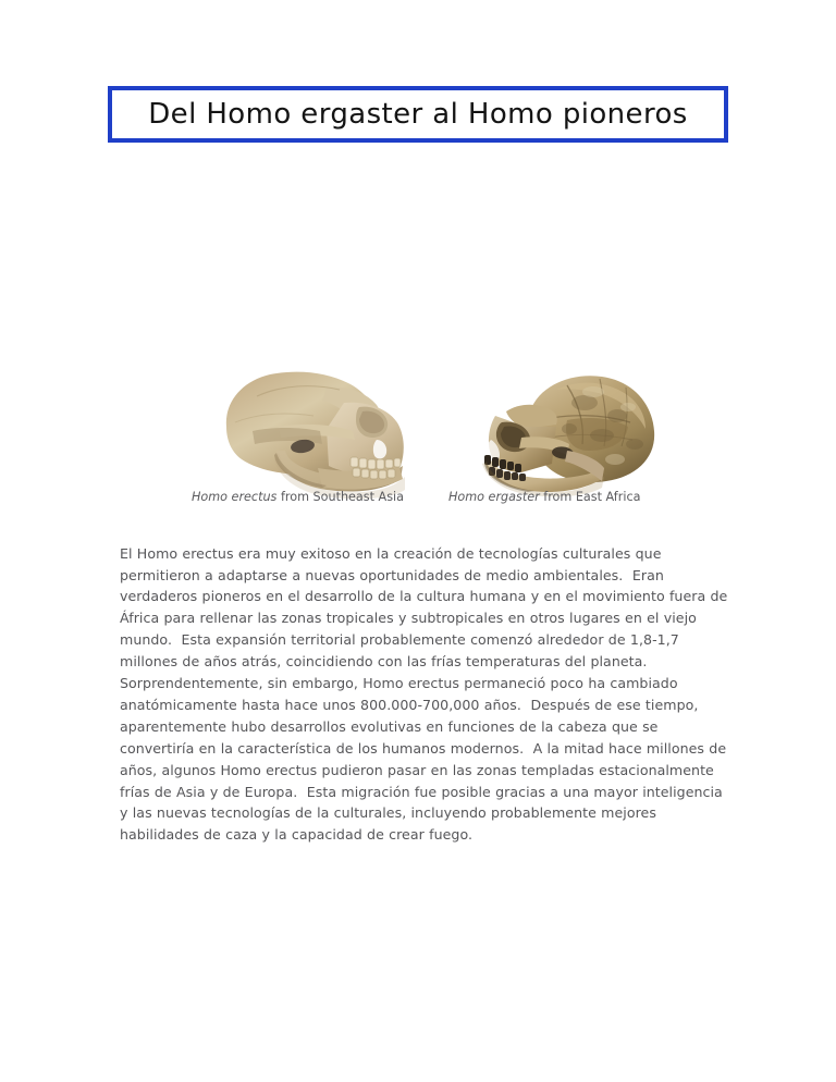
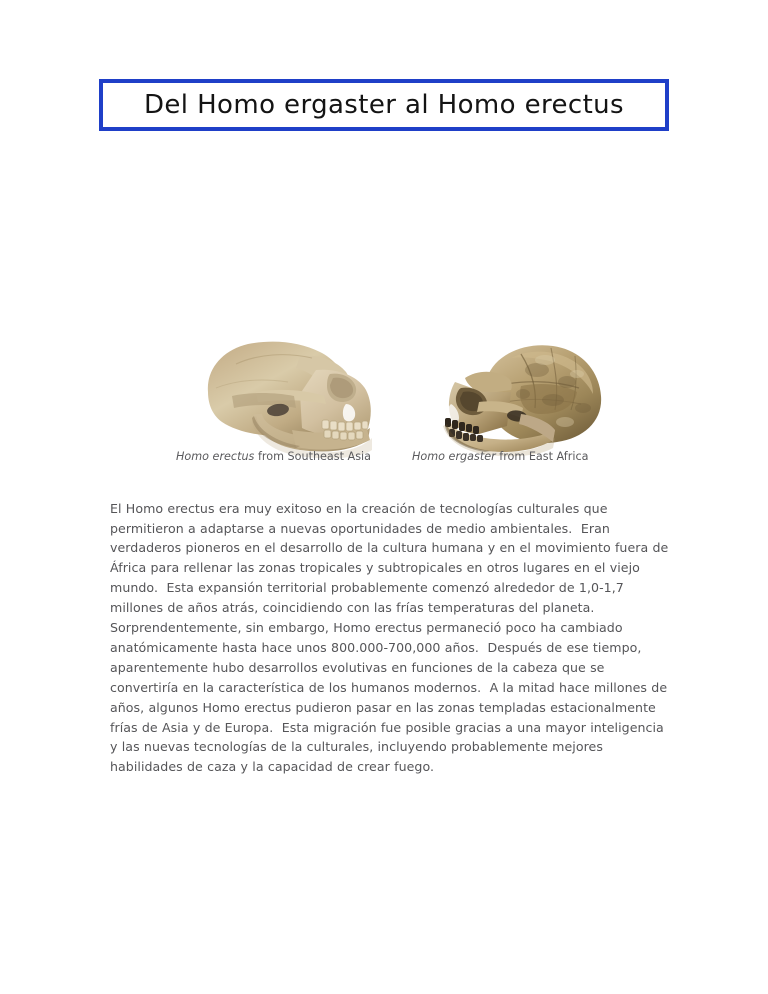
- Del Homo ergaster al Homo pioneros
+ Del Homo ergaster al Homo erectus
  Homo erectus from Southeast Asia
  Homo ergaster from East Africa
- El Homo erectus era muy exitoso en la creación de tecnologías culturales que permitieron a adaptarse a nuevas oportunidades de medio ambientales. Eran verdaderos pioneros en el desarrollo de la cultura humana y en el movimiento fuera de África para rellenar las zonas tropicales y subtropicales en otros lugares en el viejo mundo. Esta expansión territorial probablemente comenzó alrededor de 1,8-1,7 millones de años atrás, coincidiendo con las frías temperaturas del planeta. Sorprendentemente, sin embargo, Homo erectus permaneció poco ha cambiado anatómicamente hasta hace unos 800.000-700,000 años. Después de ese tiempo, aparentemente hubo desarrollos evolutivas en funciones de la cabeza que se convertiría en la característica de los humanos modernos. A la mitad hace millones de años, algunos Homo erectus pudieron pasar en las zonas templadas estacionalmente frías de Asia y de Europa. Esta migración fue posible gracias a una mayor inteligencia y las nuevas tecnologías de la culturales, incluyendo probablemente mejores habilidades de caza y la capacidad de crear fuego.
+ El Homo erectus era muy exitoso en la creación de tecnologías culturales que permitieron a adaptarse a nuevas oportunidades de medio ambientales. Eran verdaderos pioneros en el desarrollo de la cultura humana y en el movimiento fuera de África para rellenar las zonas tropicales y subtropicales en otros lugares en el viejo mundo. Esta expansión territorial probablemente comenzó alrededor de 1,0-1,7 millones de años atrás, coincidiendo con las frías temperaturas del planeta. Sorprendentemente, sin embargo, Homo erectus permaneció poco ha cambiado anatómicamente hasta hace unos 800.000-700,000 años. Después de ese tiempo, aparentemente hubo desarrollos evolutivas en funciones de la cabeza que se convertiría en la característica de los humanos modernos. A la mitad hace millones de años, algunos Homo erectus pudieron pasar en las zonas templadas estacionalmente frías de Asia y de Europa. Esta migración fue posible gracias a una mayor inteligencia y las nuevas tecnologías de la culturales, incluyendo probablemente mejores habilidades de caza y la capacidad de crear fuego.
